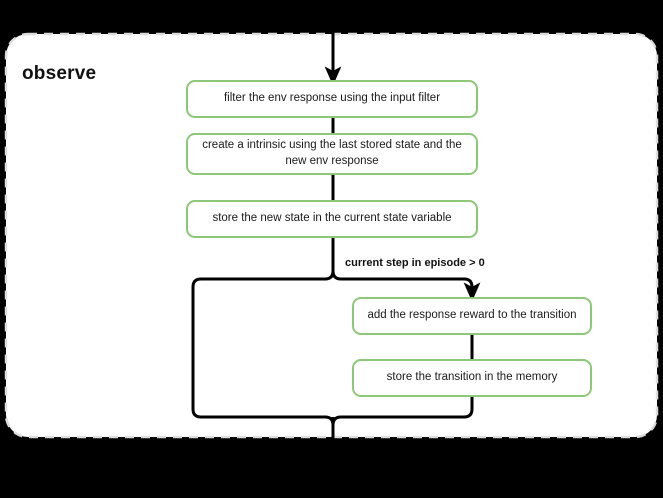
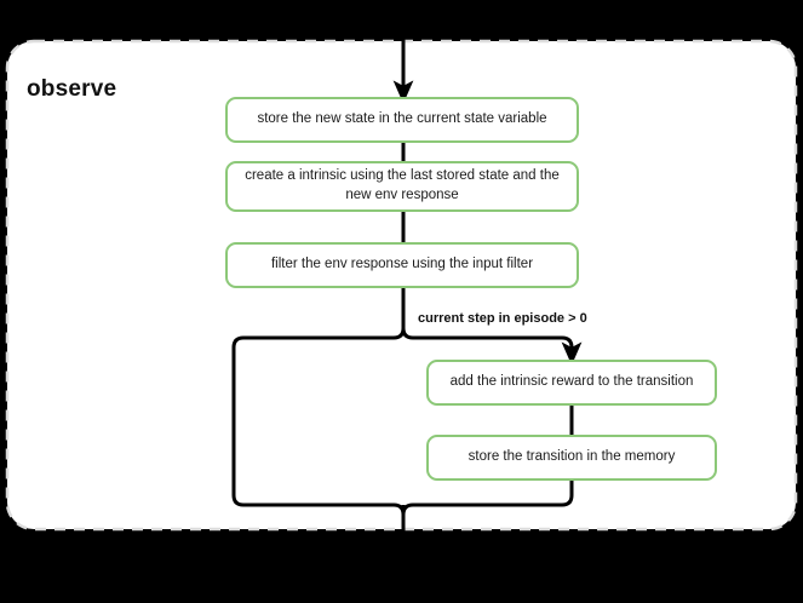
  observe
- filter the env response using the input filter
+ store the new state in the current state variable
  create a intrinsic using the last stored state and the new env response
- store the new state in the current state variable
+ filter the env response using the input filter
- add the response reward to the transition
+ add the intrinsic reward to the transition
  store the transition in the memory
  current step in episode > 0
